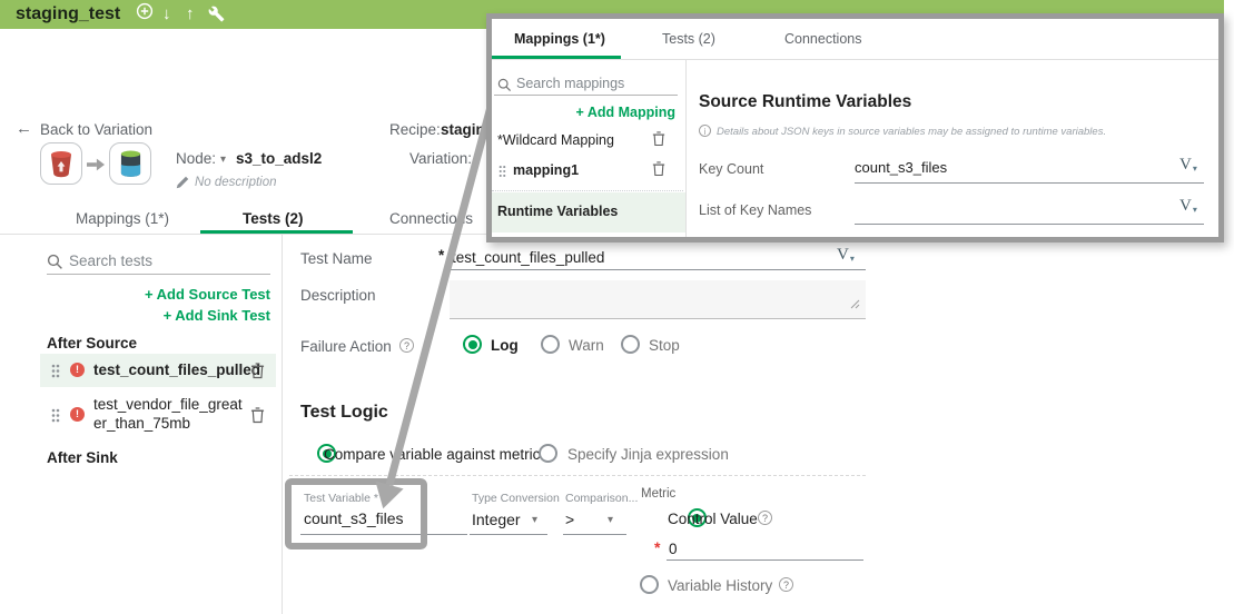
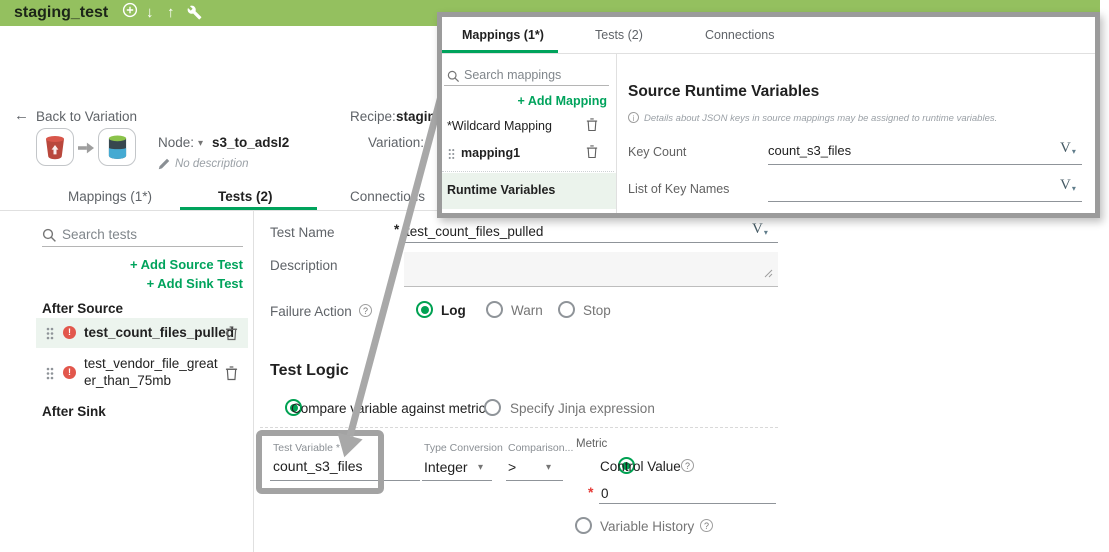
  staging_test
  ↓
  ↑
  ←
  Back to Variation
  Recipe:
  stagin
  Node:
  ▾
  s3_to_adsl2
  No description
  Variation:
  Mappings (1*)
  Tests (2)
  Connectios
  Search tests
  + Add Source Test
  + Add Sink Test
  After Source
  !
  test_count_files_pulled
  !
  test_vendor_file_greater_than_75mb
  After Sink
  Test Name
  *
  est_count_files_pulled
  V▾
  Description
  Failure Action
  Log
  Warn
  Stop
  Test Logic
  Compare vriable against metric
  Specify Jinja expression
  Test Variable *
  count_s3_files
  Type Conversion
  Integer
  ▾
  Comparison...
  >
  ▾
  Metric
  Control Value
  *
  0
  Variable History
  Mappings (1*)
  Tests (2)
  Connections
  Search mappings
  + Add Mapping
  *Wildcard Mapping
  mapping1
  Runtime Variables
  Source Runtime Variables
- Details about JSON keys in source variables may be assigned to runtime variables.
+ Details about JSON keys in source mappings may be assigned to runtime variables.
  Key Count
  count_s3_files
  V▾
  List of Key Names
  V▾
